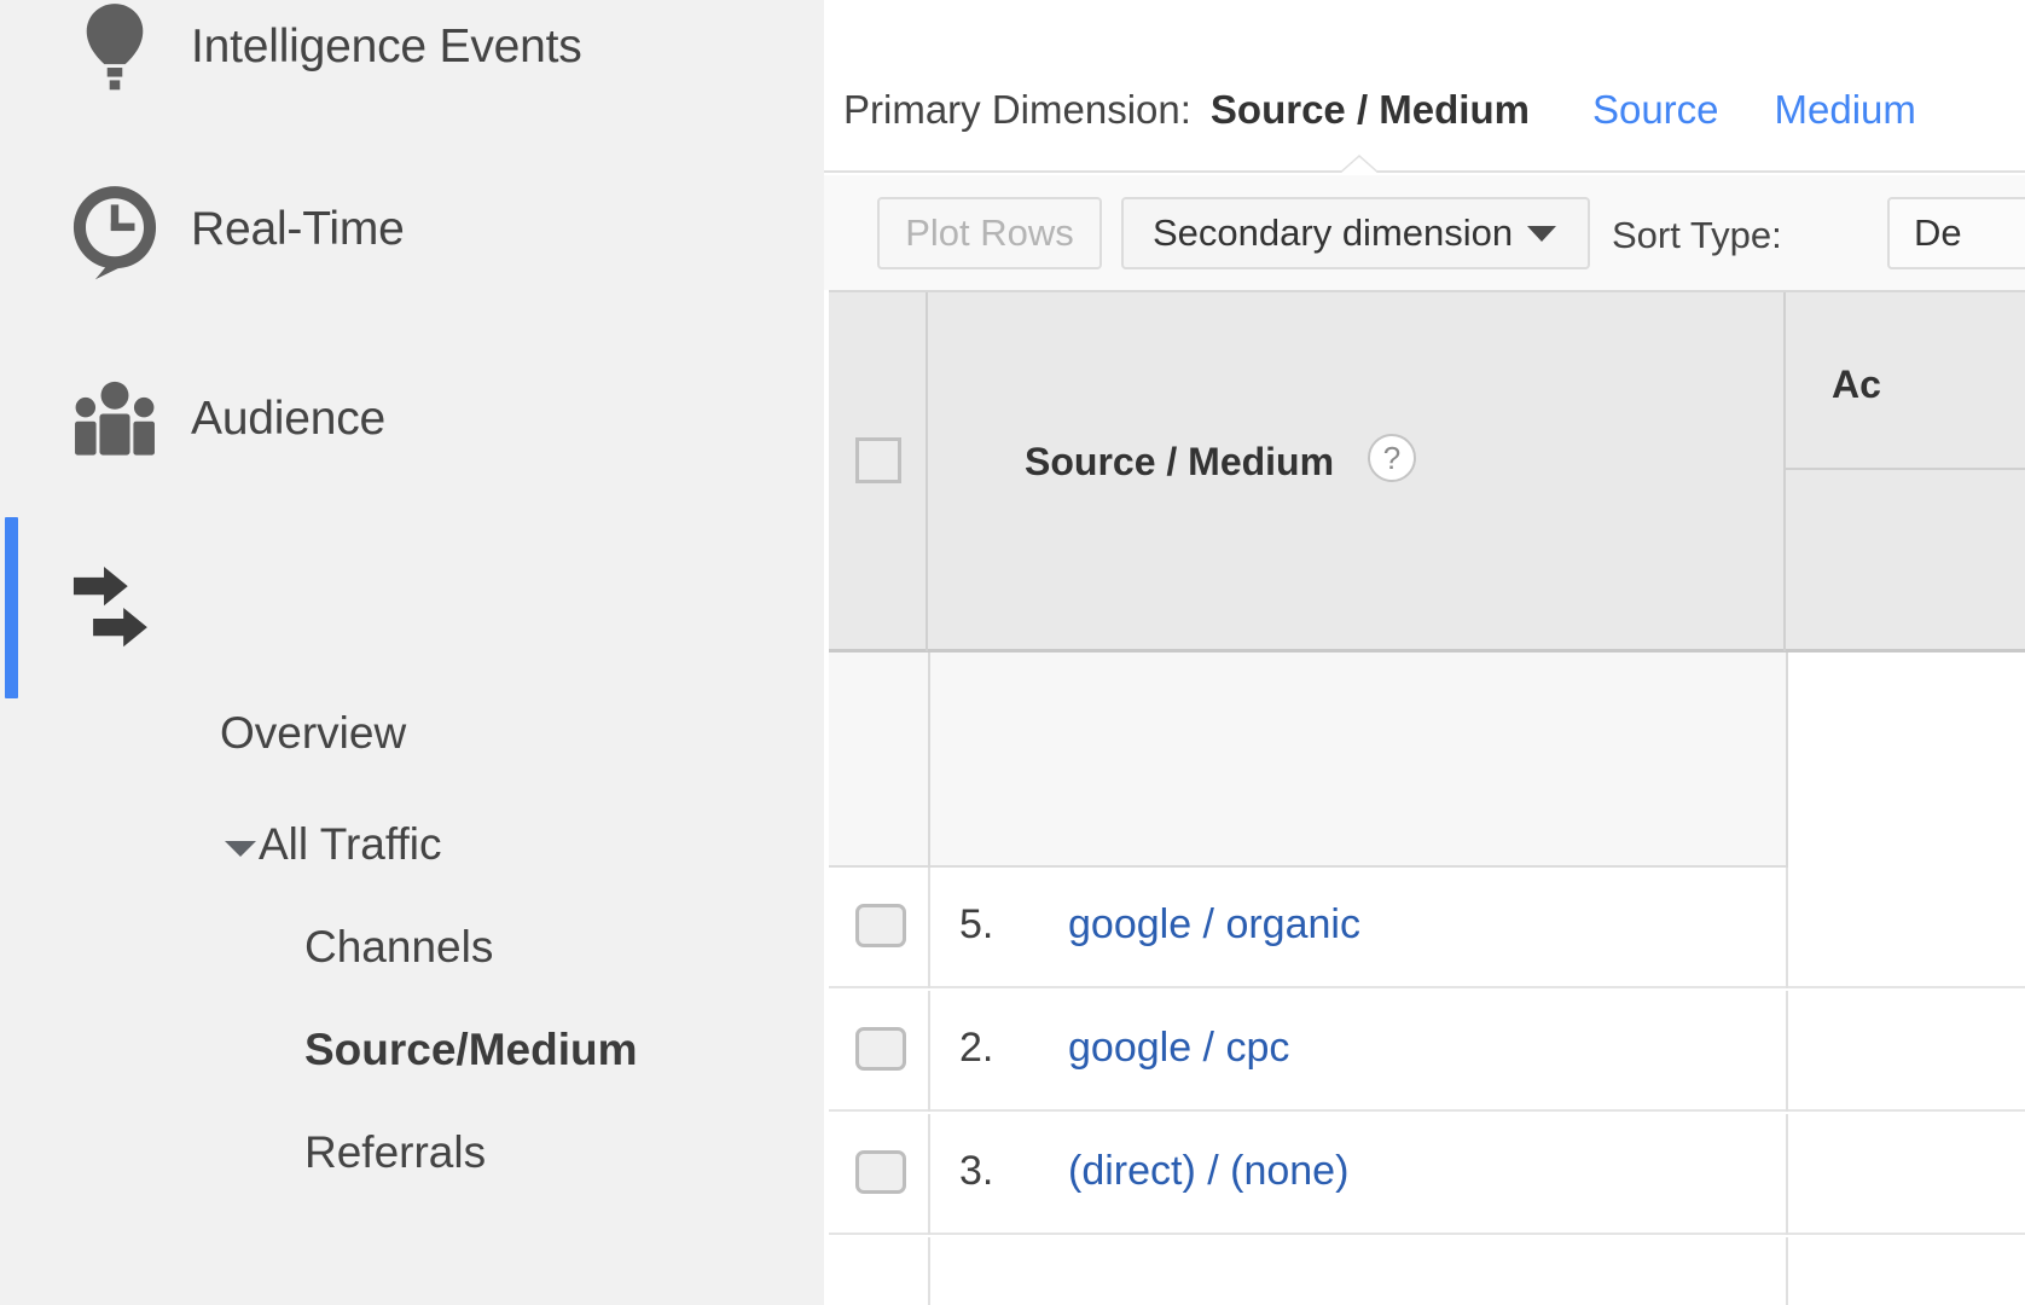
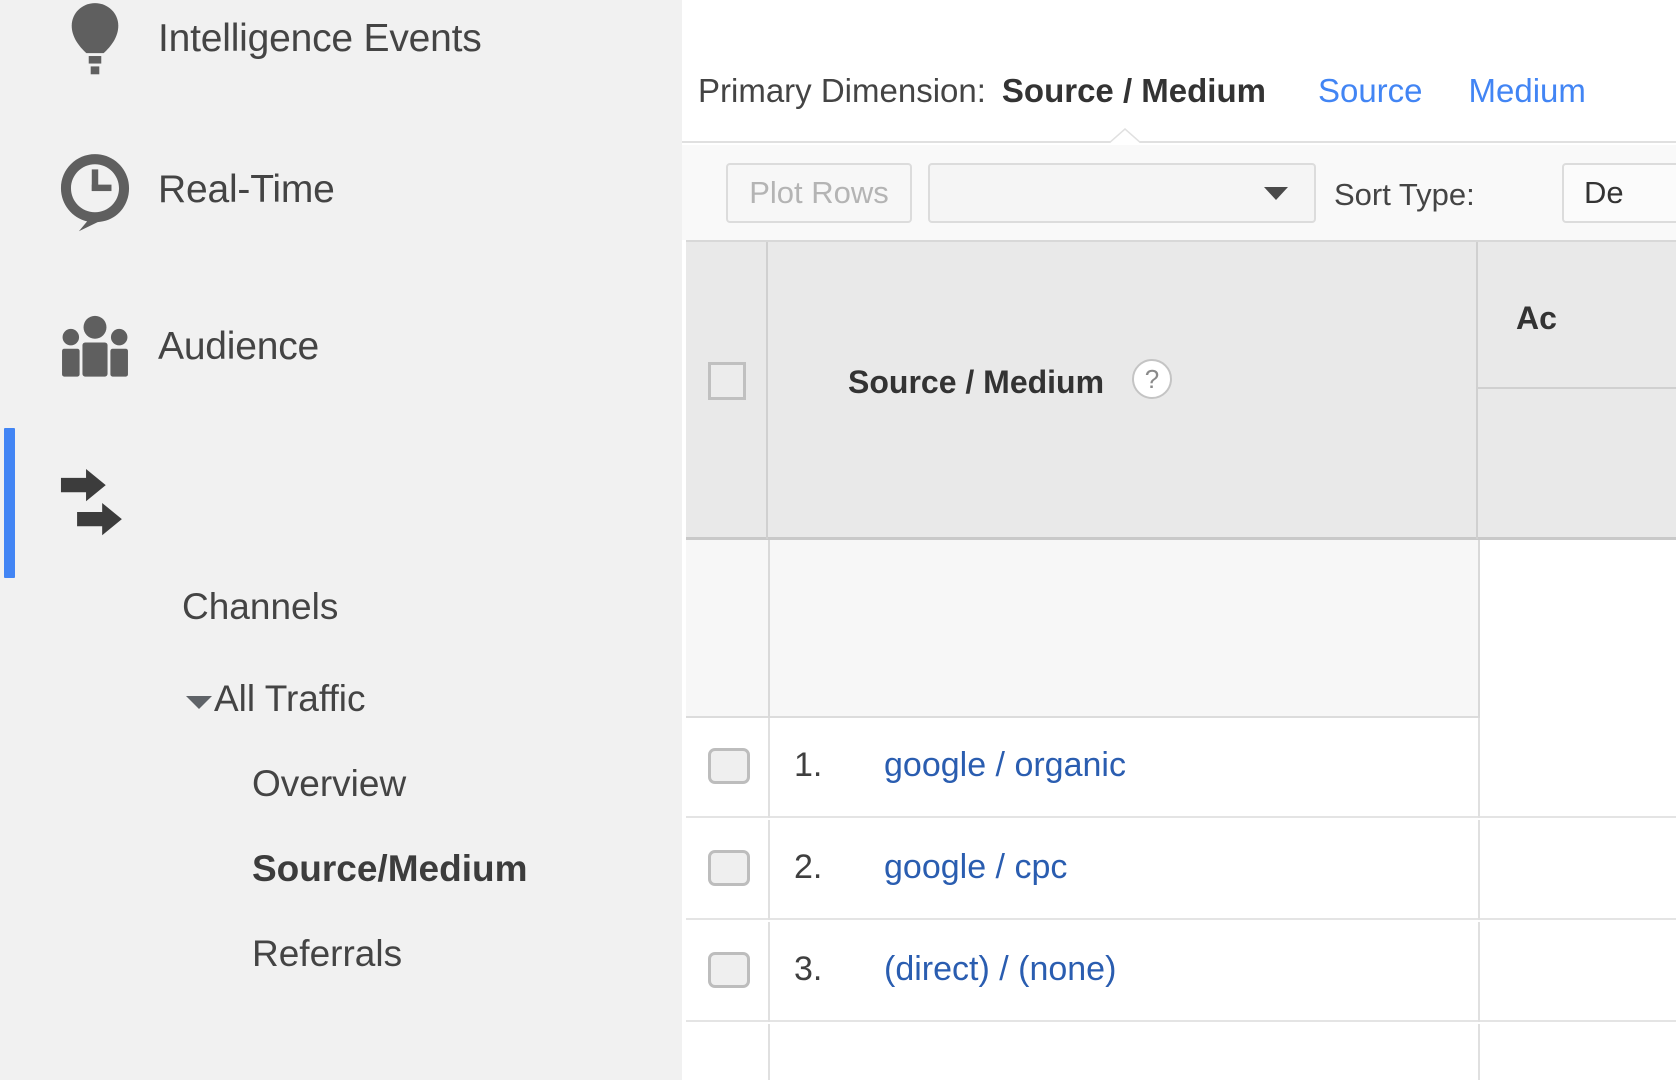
  Intelligence Events
  Real-Time
  Audience
- Overview
+ Channels
  All Traffic
- Channels
+ Overview
  Source/Medium
  Referrals
  Primary Dimension:
  Source / Medium
  Source
  Medium
  Plot Rows
- Secondary dimension
  Sort Type:
  De
  Source / Medium
  ?
  Ac
- 5.
+ 1.
  google / organic
  2.
  google / cpc
  3.
  (direct) / (none)
